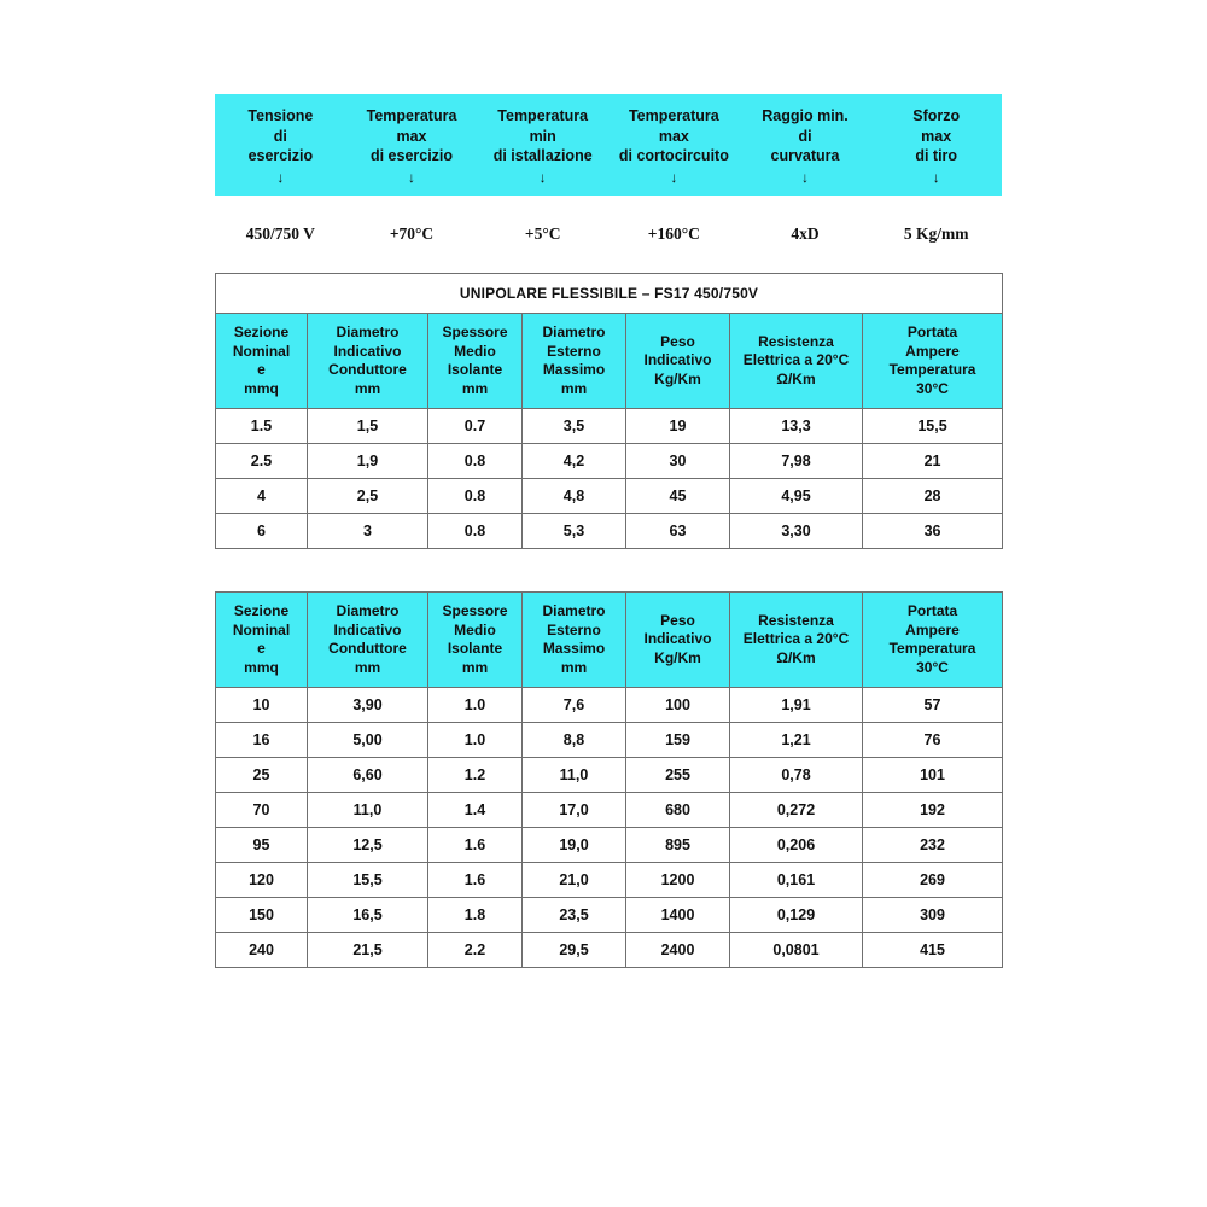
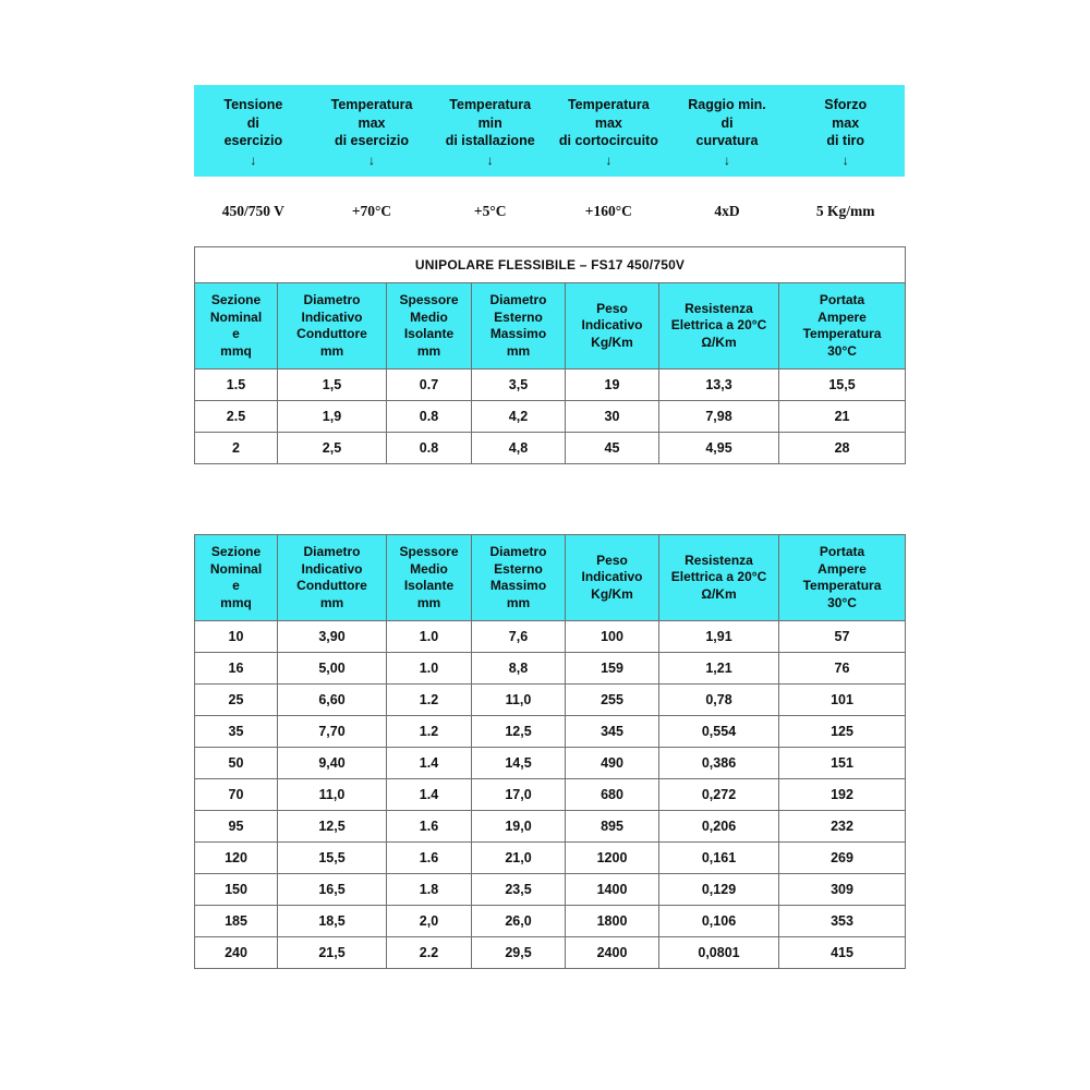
  Tensione
  di
  esercizio
  ↓
  Temperatura
  max
  di esercizio
  ↓
  Temperatura
  min
  di istallazione
  ↓
  Temperatura
  max
  di cortocircuito
  ↓
  Raggio min.
  di
  curvatura
  ↓
  Sforzo
  max
  di tiro
  ↓
  450/750 V
  +70°C
  +5°C
  +160°C
  4xD
  5 Kg/mm
  UNIPOLARE FLESSIBILE – FS17 450/750V
  Sezione Nominal e mmq	Diametro Indicativo Conduttore mm	Spessore Medio Isolante mm	Diametro Esterno Massimo mm	Peso Indicativo Kg/Km	Resistenza Elettrica a 20°C Ω/Km	Portata Ampere Temperatura 30°C
  1.5	1,5	0.7	3,5	19	13,3	15,5
  2.5	1,9	0.8	4,2	30	7,98	21
- 4	2,5	0.8	4,8	45	4,95	28
+ 2	2,5	0.8	4,8	45	4,95	28
- 6	3	0.8	5,3	63	3,30	36
  Sezione Nominal e mmq	Diametro Indicativo Conduttore mm	Spessore Medio Isolante mm	Diametro Esterno Massimo mm	Peso Indicativo Kg/Km	Resistenza Elettrica a 20°C Ω/Km	Portata Ampere Temperatura 30°C
  10	3,90	1.0	7,6	100	1,91	57
  16	5,00	1.0	8,8	159	1,21	76
  25	6,60	1.2	11,0	255	0,78	101
+ 35	7,70	1.2	12,5	345	0,554	125
+ 50	9,40	1.4	14,5	490	0,386	151
  70	11,0	1.4	17,0	680	0,272	192
  95	12,5	1.6	19,0	895	0,206	232
  120	15,5	1.6	21,0	1200	0,161	269
  150	16,5	1.8	23,5	1400	0,129	309
+ 185	18,5	2,0	26,0	1800	0,106	353
  240	21,5	2.2	29,5	2400	0,0801	415
